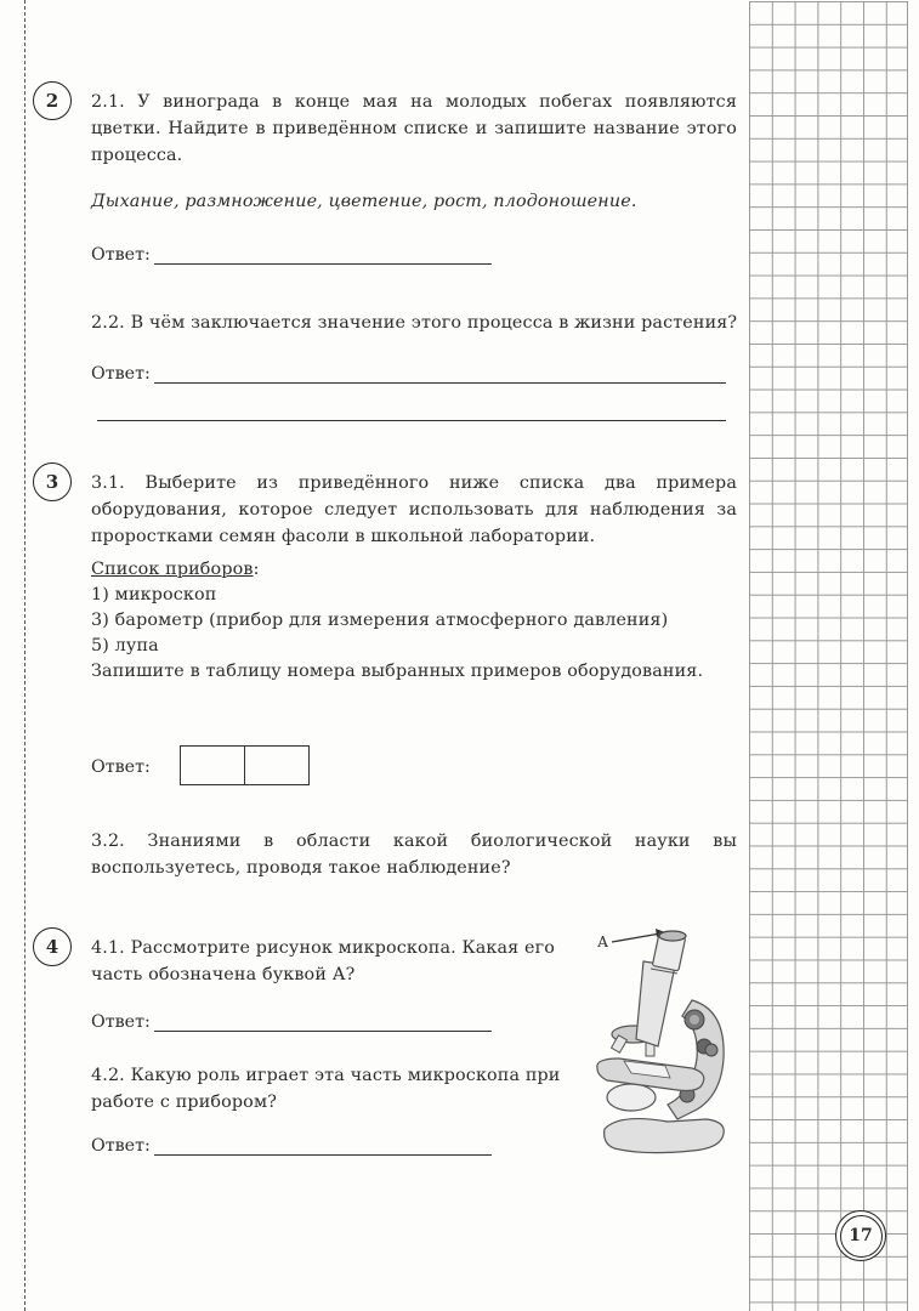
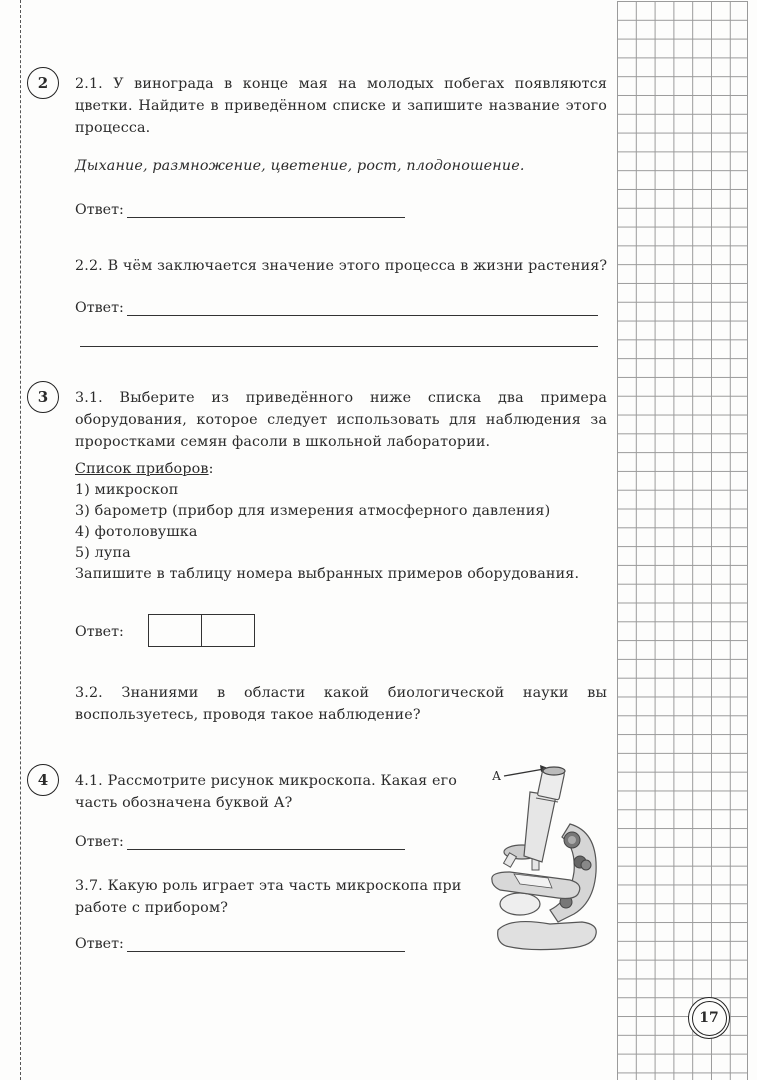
  2
  2.1. У винограда в конце мая на молодых побегах появляются цветки. Найдите в приведённом списке и запишите название этого процесса.
  Дыхание, размножение, цветение, рост, плодоношение.
  Ответ:
  2.2. В чём заключается значение этого процесса в жизни растения?
  Ответ:
  3
  3.1. Выберите из приведённого ниже списка два примера оборудования, которое следует использовать для наблюдения за проростками семян фасоли в школьной лаборатории.
  Список приборов:
  1) микроскоп
  3) барометр (прибор для измерения атмосферного давления)
+ 4) фотоловушка
  5) лупа
  Запишите в таблицу номера выбранных примеров оборудования.
  Ответ:
  3.2. Знаниями в области какой биологической науки вы воспользуетесь, проводя такое наблюдение?
  4
  4.1. Рассмотрите рисунок микроскопа. Какая его часть обозначена буквой А?
  Ответ:
- 4.2. Какую роль играет эта часть микроскопа при работе с прибором?
+ 3.7. Какую роль играет эта часть микроскопа при работе с прибором?
  Ответ:
  А
  17
